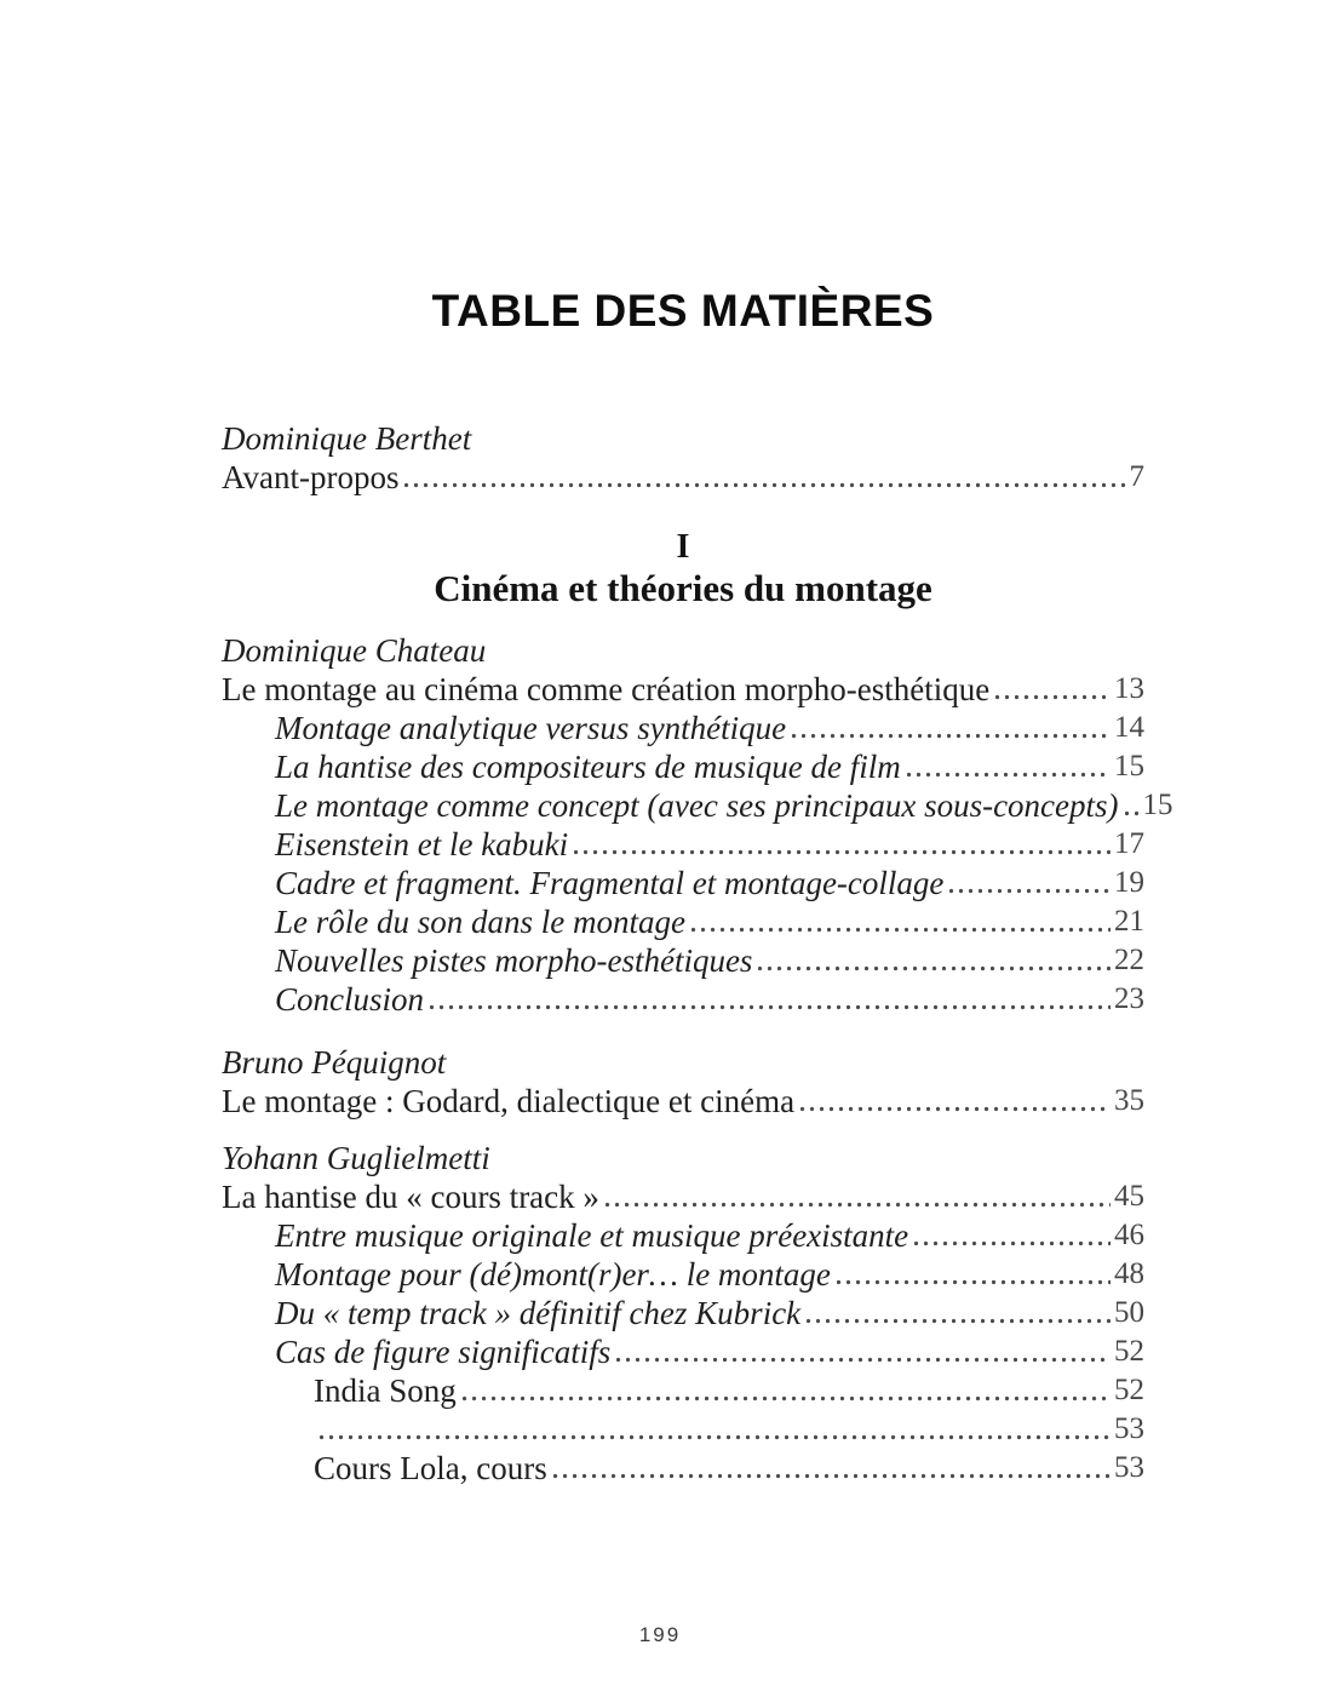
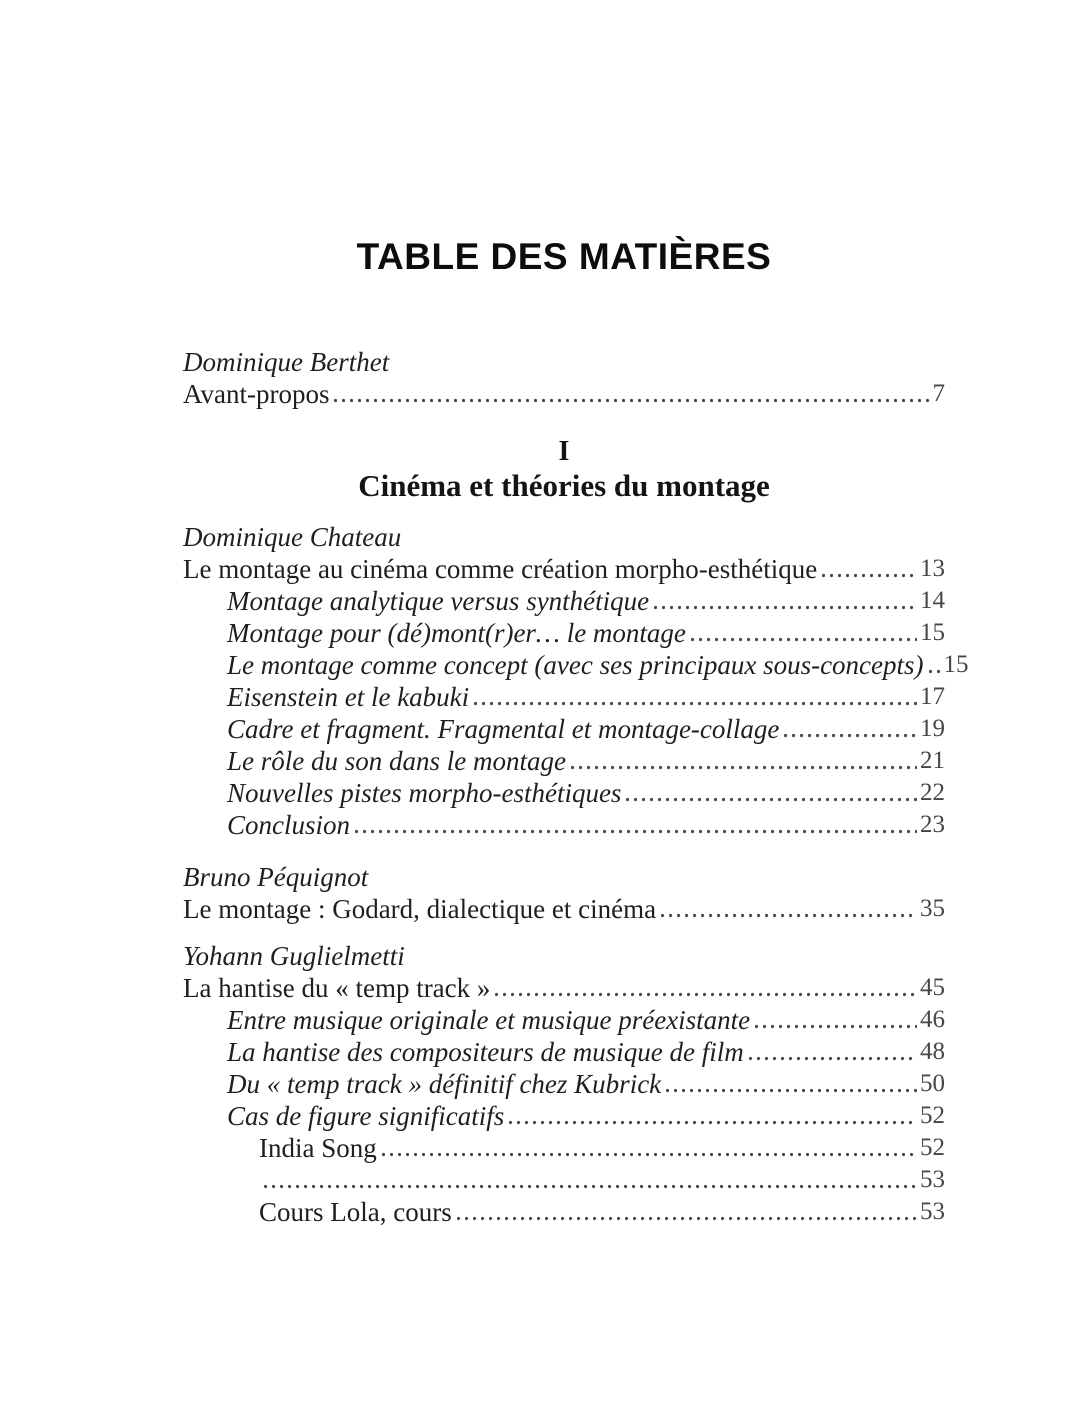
  TABLE DES MATIÈRES
  Dominique Berthet
  Avant-propos
  7
  I
  Cinéma et théories du montage
  Dominique Chateau
  Le montage au cinéma comme création morpho-esthétique
  13
  Montage analytique versus synthétique
  14
- La hantise des compositeurs de musique de film
+ Montage pour (dé)mont(r)er… le montage
  15
  Le montage comme concept (avec ses principaux sous-concepts)
  15
  Eisenstein et le kabuki
  17
  Cadre et fragment. Fragmental et montage-collage
  19
  Le rôle du son dans le montage
  21
  Nouvelles pistes morpho-esthétiques
  22
  Conclusion
  23
  Bruno Péquignot
  Le montage : Godard, dialectique et cinéma
  35
  Yohann Guglielmetti
- La hantise du « cours track »
+ La hantise du « temp track »
  45
  Entre musique originale et musique préexistante
  46
- Montage pour (dé)mont(r)er… le montage
+ La hantise des compositeurs de musique de film
  48
  Du « temp track » définitif chez Kubrick
  50
  Cas de figure significatifs
  52
  India Song
  52
  53
  Cours Lola, cours
  53
- 199
